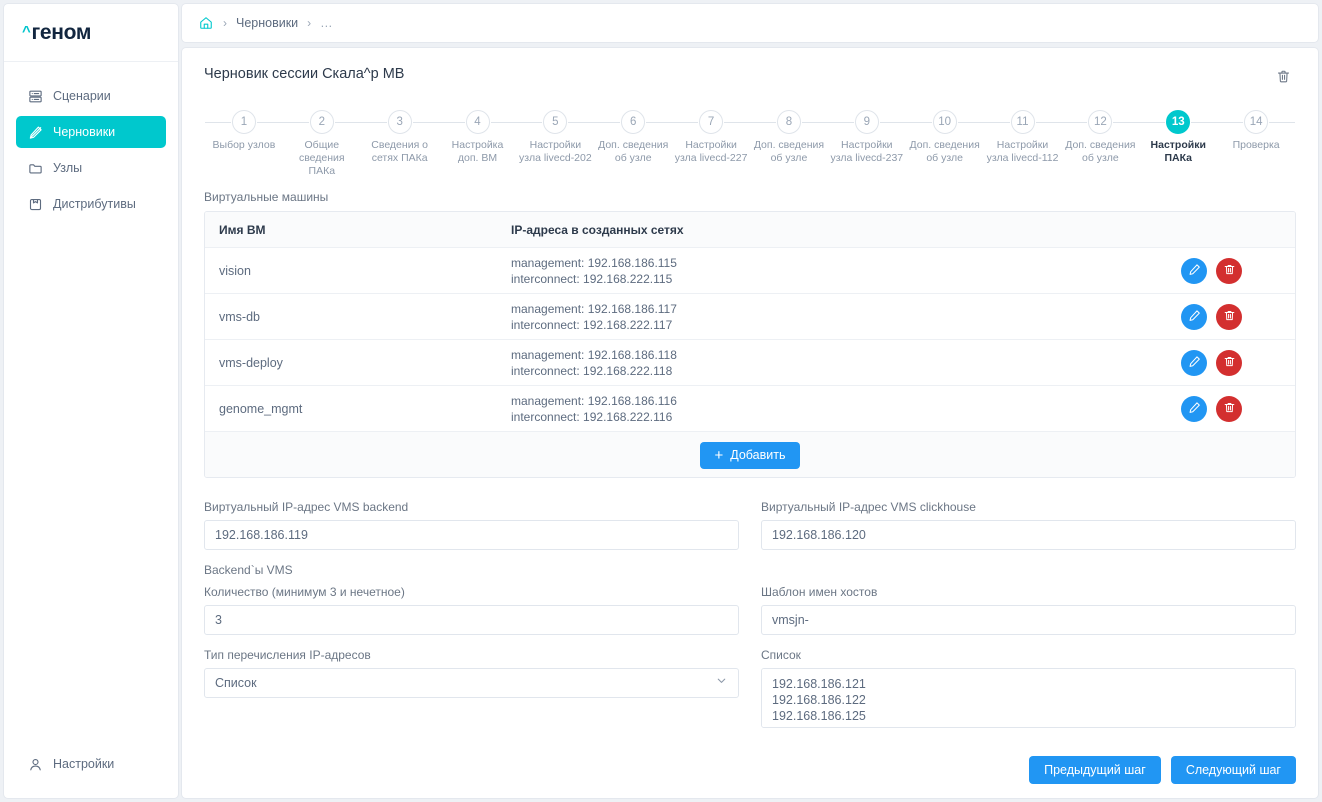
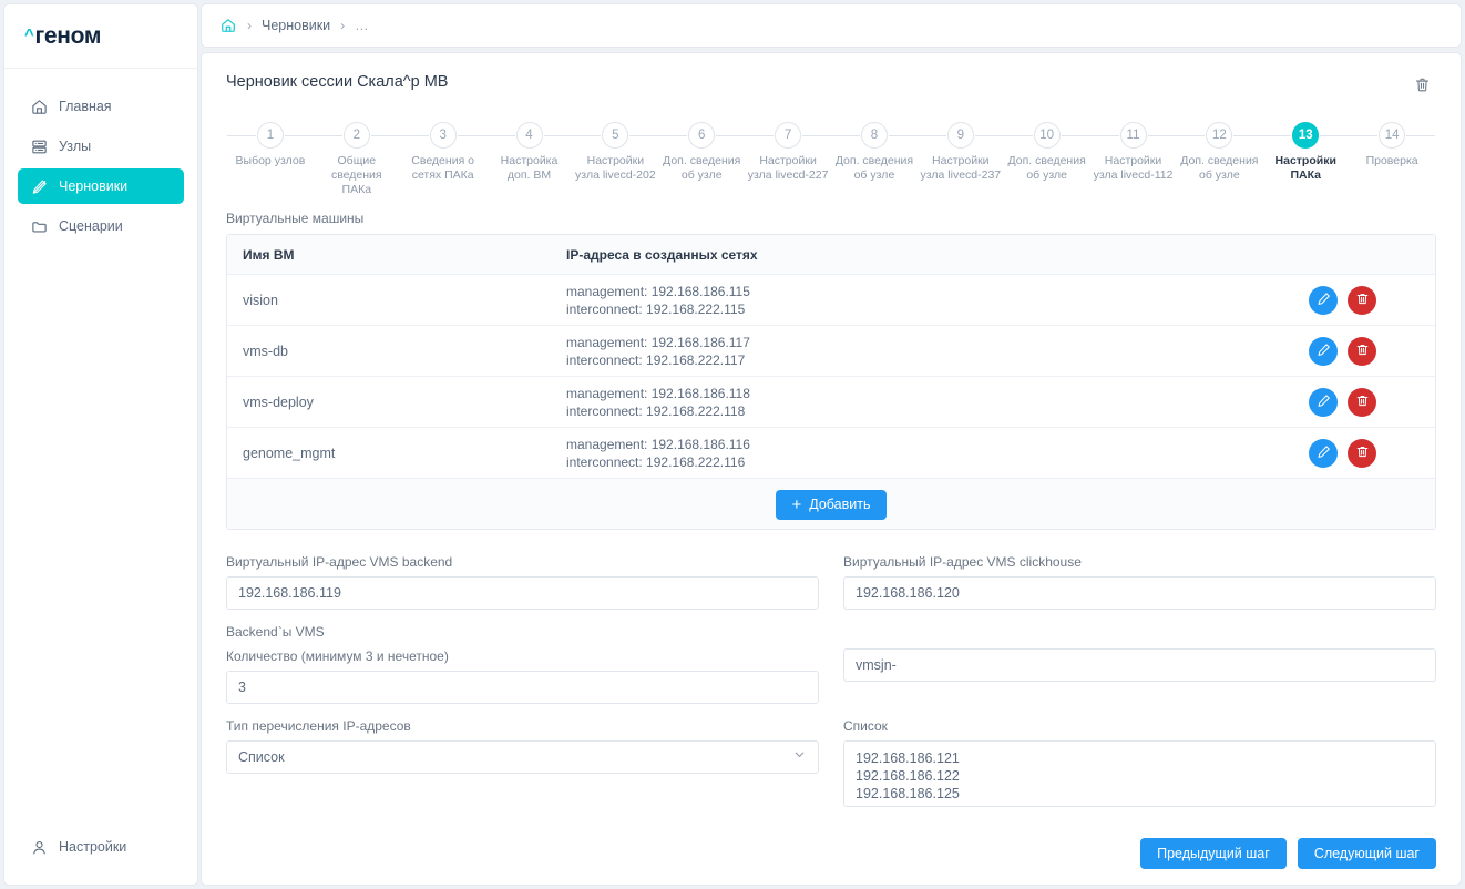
  ^
  геном
+ Главная
- Сценарии
+ Узлы
  Черновики
- Узлы
+ Сценарии
- Дистрибутивы
  Настройки
  ›
  Черновики
  ›
  …
  Черновик сессии Скала^р МВ
  1
  Выбор узлов
  2
  Общие сведения ПАКа
  3
  Сведения о сетях ПАКа
  4
  Настройка доп. ВМ
  5
  Настройки узла livecd-202
  6
  Доп. сведения об узле
  7
  Настройки узла livecd-227
  8
  Доп. сведения об узле
  9
  Настройки узла livecd-237
  10
  Доп. сведения об узле
  11
  Настройки узла livecd-112
  12
  Доп. сведения об узле
  13
  Настройки ПАКа
  14
  Проверка
  Виртуальные машины
  Имя ВМ
  IP-адреса в созданных сетях
  vision
  management: 192.168.186.115
  interconnect: 192.168.222.115
  vms-db
  management: 192.168.186.117
  interconnect: 192.168.222.117
  vms-deploy
  management: 192.168.186.118
  interconnect: 192.168.222.118
  genome_mgmt
  management: 192.168.186.116
  interconnect: 192.168.222.116
  +
  Добавить
  Виртуальный IP-адрес VMS backend
  192.168.186.119
  Виртуальный IP-адрес VMS clickhouse
  192.168.186.120
  Backend`ы VMS
  Количество (минимум 3 и нечетное)
  3
- Шаблон имен хостов
  vmsjn-
  Тип перечисления IP-адресов
  Список
  Список
  192.168.186.121
  192.168.186.122
  192.168.186.125
  Предыдущий шаг
  Следующий шаг
